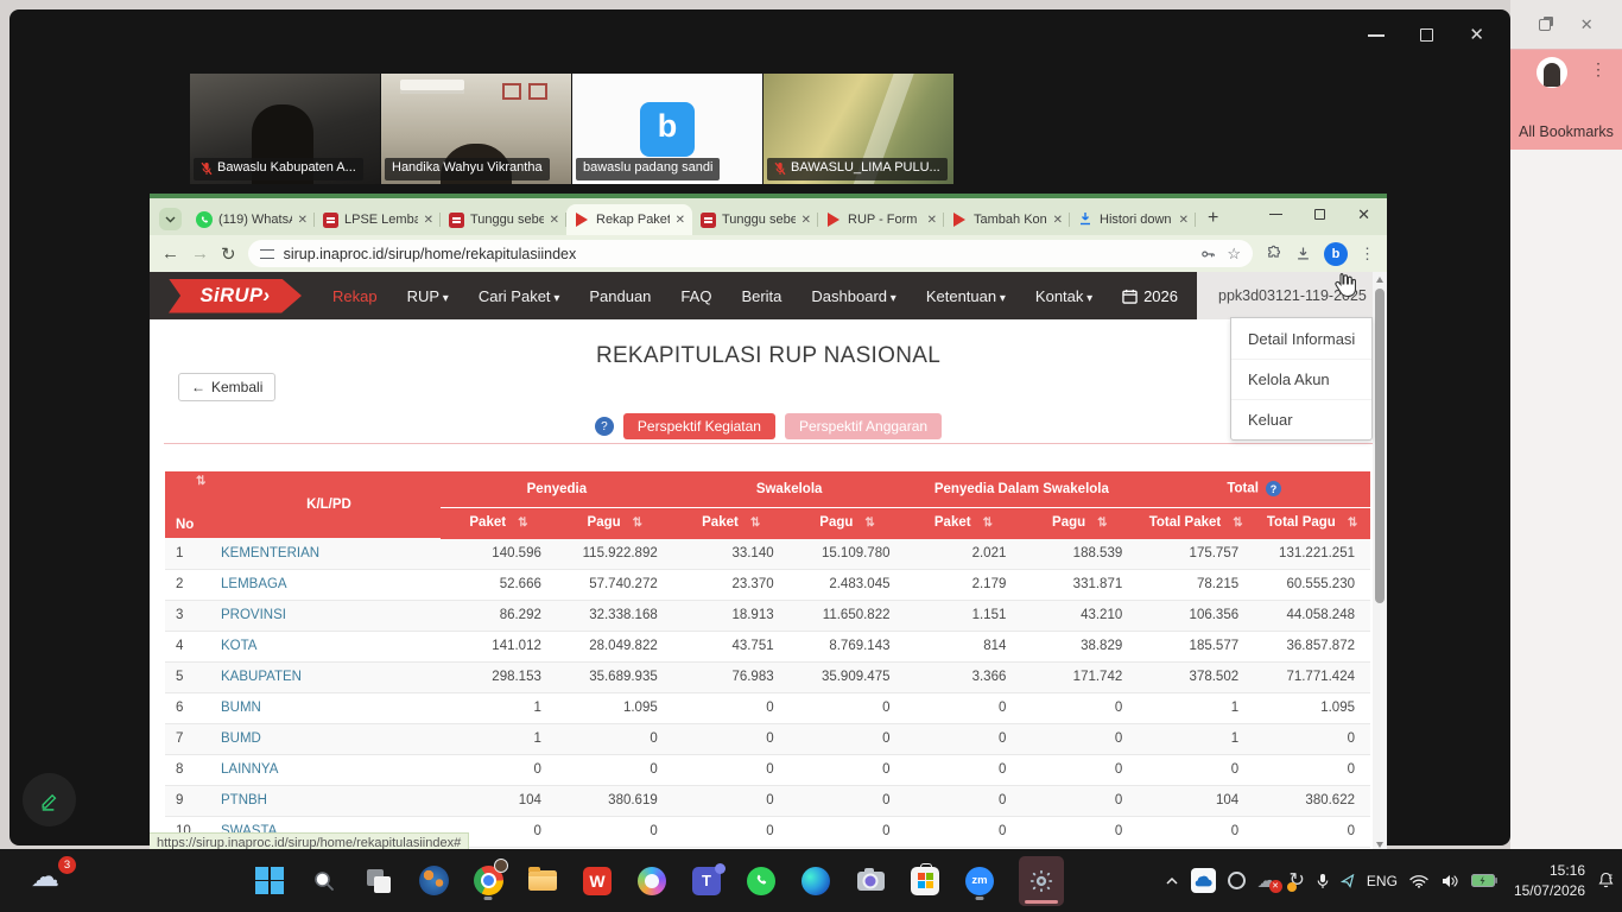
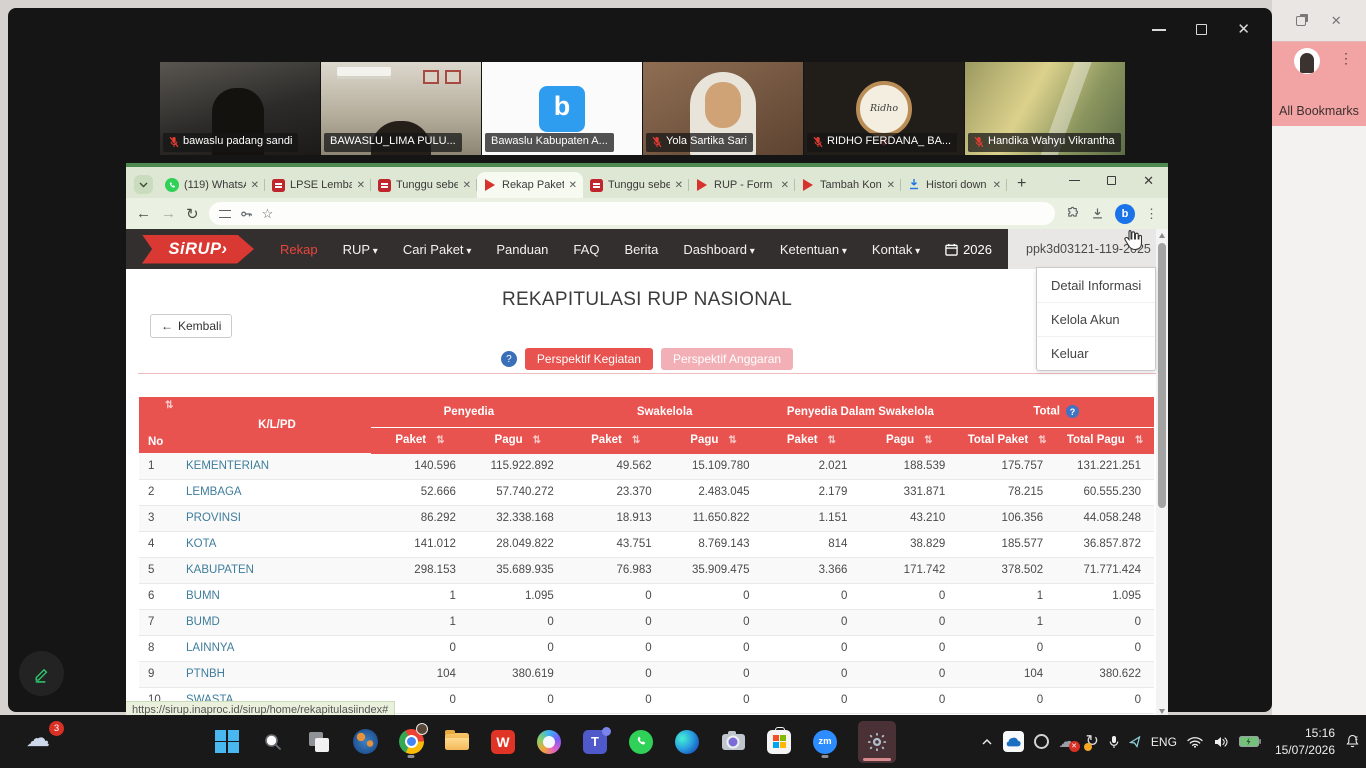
  ✕
  ⋮
  All Bookmarks
  ✕
- Bawaslu Kabupaten A...
+ bawaslu padang sandi
- Handika Wahyu Vikrantha
+ BAWASLU_LIMA PULU...
  b
- bawaslu padang sandi
+ Bawaslu Kabupaten A...
+ Yola Sartika Sari
+ Ridho
+ RIDHO FERDANA_ BA...
- BAWASLU_LIMA PULU...
+ Handika Wahyu Vikrantha
  (119) Whats
  ✕
  LPSE Lemb
  ✕
  Tunggu sebe
  ✕
  Rekap Paket
  ✕
  Tunggu sebe
  ✕
  RUP - Form
  ✕
  Tambah Kon
  ✕
  Histori down
  ✕
  +
  ✕
  ←
  →
  ↻
- sirup.inaproc.id/sirup/home/rekapitulasiindex
  ☆
  b
  ⋮
  SiRUP›
  Rekap
  RUP
  Cari Paket
  Panduan
  FAQ
  Berita
  Dashboard
  Ketentuan
  Kontak
  2026
  ppk3d03121-119-225
  REKAPITULASI RUP NASIONAL
  ←
  Kembali
  ?
  Perspektif Kegiatan
  Perspektif Anggaran
  ⇅ No	K/L/PD	Penyedia	Swakelola	Penyedia Dalam Swakelola	Total ?
  Paket ⇅	Pagu ⇅	Paket ⇅	Pagu ⇅	Paket ⇅	Pagu ⇅	Total Paket ⇅	Total Pagu ⇅
- 1	KEMENTERIAN	140.596	115.922.892	33.140	15.109.780	2.021	188.539	175.757	131.221.251
+ 1	KEMENTERIAN	140.596	115.922.892	49.562	15.109.780	2.021	188.539	175.757	131.221.251
  2	LEMBAGA	52.666	57.740.272	23.370	2.483.045	2.179	331.871	78.215	60.555.230
  3	PROVINSI	86.292	32.338.168	18.913	11.650.822	1.151	43.210	106.356	44.058.248
  4	KOTA	141.012	28.049.822	43.751	8.769.143	814	38.829	185.577	36.857.872
  5	KABUPATEN	298.153	35.689.935	76.983	35.909.475	3.366	171.742	378.502	71.771.424
  6	BUMN	1	1.095	0	0	0	0	1	1.095
  7	BUMD	1	0	0	0	0	0	1	0
  8	LAINNYA	0	0	0	0	0	0	0	0
  9	PTNBH	104	380.619	0	0	0	0	104	380.622
  10	SWASTA	0	0	0	0	0	0	0	0
  https://sirup.inaproc.id/sirup/home/rekapitulasiindex#
  Detail Informasi
  Kelola Akun
  Keluar
  ☁
  3
  W
  T
  zm
  ☁
  ↻
  ENG
  15:16
  15/07/2026
